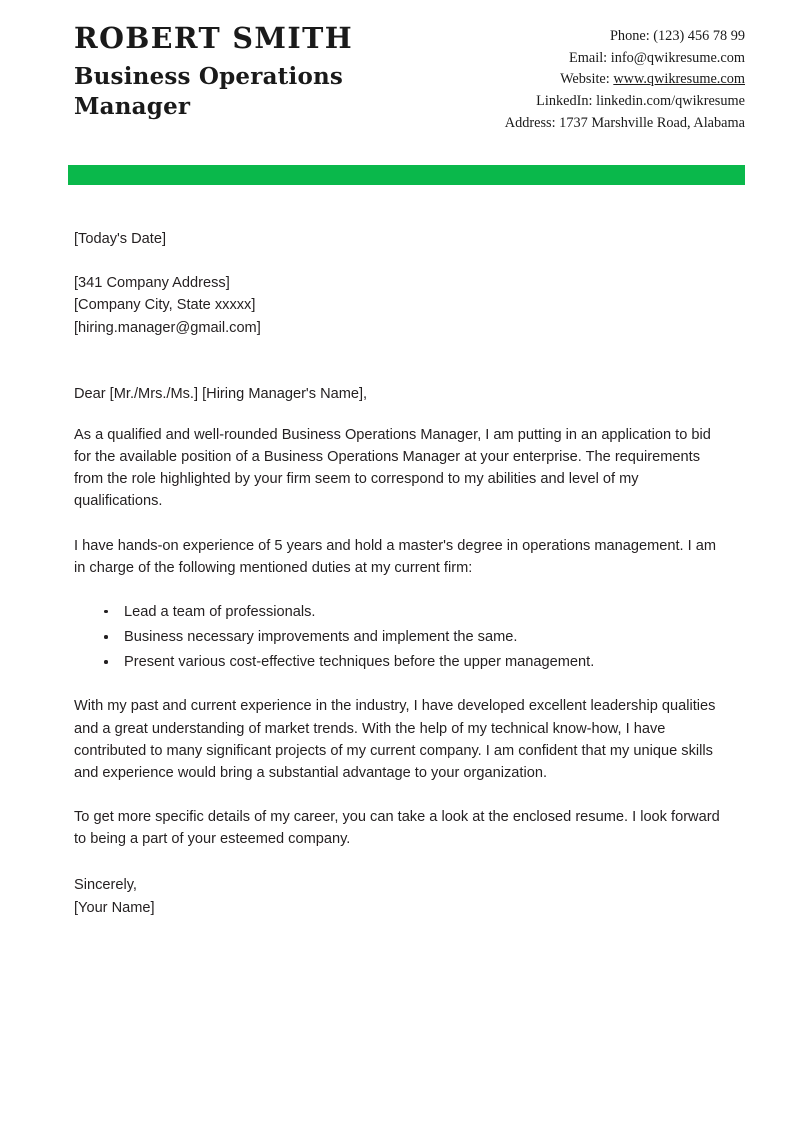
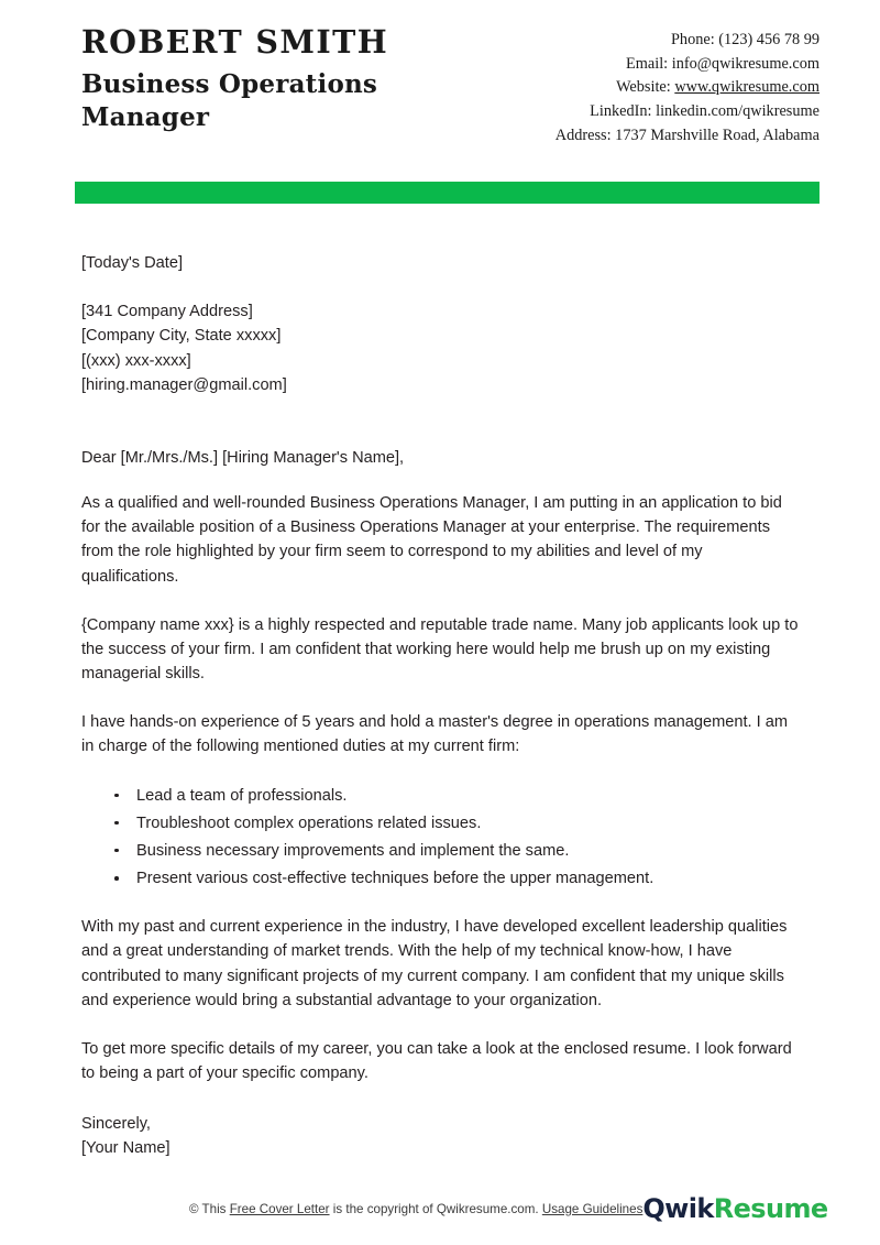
  ROBERT SMITH
  Business Operations Manager
  Phone: (123) 456 78 99
  Email: info@qwikresume.com
  Website: www.qwikresume.com
  LinkedIn: linkedin.com/qwikresume
  Address: 1737 Marshville Road, Alabama
  [Today's Date]
  [341 Company Address]
  [Company City, State xxxxx]
+ [(xxx) xxx-xxxx]
  [hiring.manager@gmail.com]
  Dear [Mr./Mrs./Ms.] [Hiring Manager's Name],
  As a qualified and well-rounded Business Operations Manager, I am putting in an application to bid for the available position of a Business Operations Manager at your enterprise. The requirements from the role highlighted by your firm seem to correspond to my abilities and level of my qualifications.
+ {Company name xxx} is a highly respected and reputable trade name. Many job applicants look up to the success of your firm. I am confident that working here would help me brush up on my existing managerial skills.
  I have hands-on experience of 5 years and hold a master's degree in operations management. I am in charge of the following mentioned duties at my current firm:
  Lead a team of professionals.
+ Troubleshoot complex operations related issues.
  Business necessary improvements and implement the same.
  Present various cost-effective techniques before the upper management.
  With my past and current experience in the industry, I have developed excellent leadership qualities and a great understanding of market trends. With the help of my technical know-how, I have contributed to many significant projects of my current company. I am confident that my unique skills and experience would bring a substantial advantage to your organization.
- To get more specific details of my career, you can take a look at the enclosed resume. I look forward to being a part of your esteemed company.
+ To get more specific details of my career, you can take a look at the enclosed resume. I look forward to being a part of your specific company.
  Sincerely,
  [Your Name]
+ © This Free Cover Letter is the copyright of Qwikresume.com. Usage Guidelines
+ QwikResume
